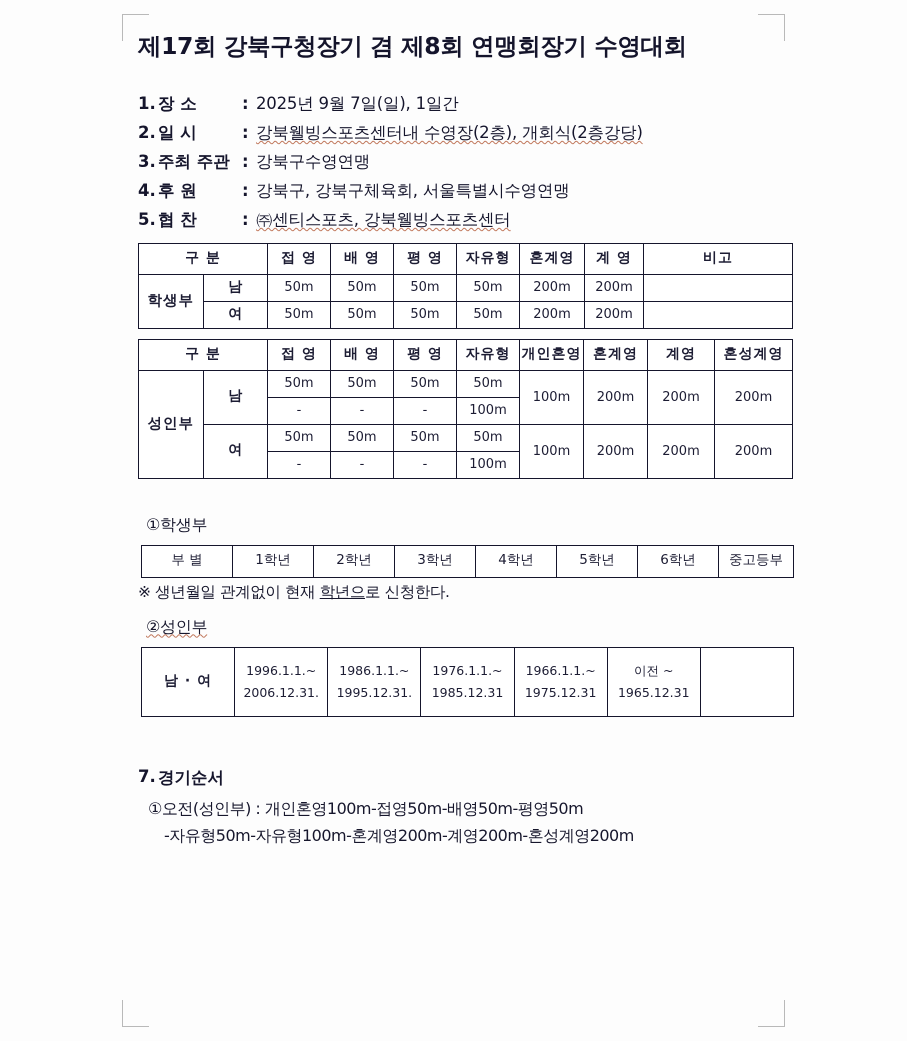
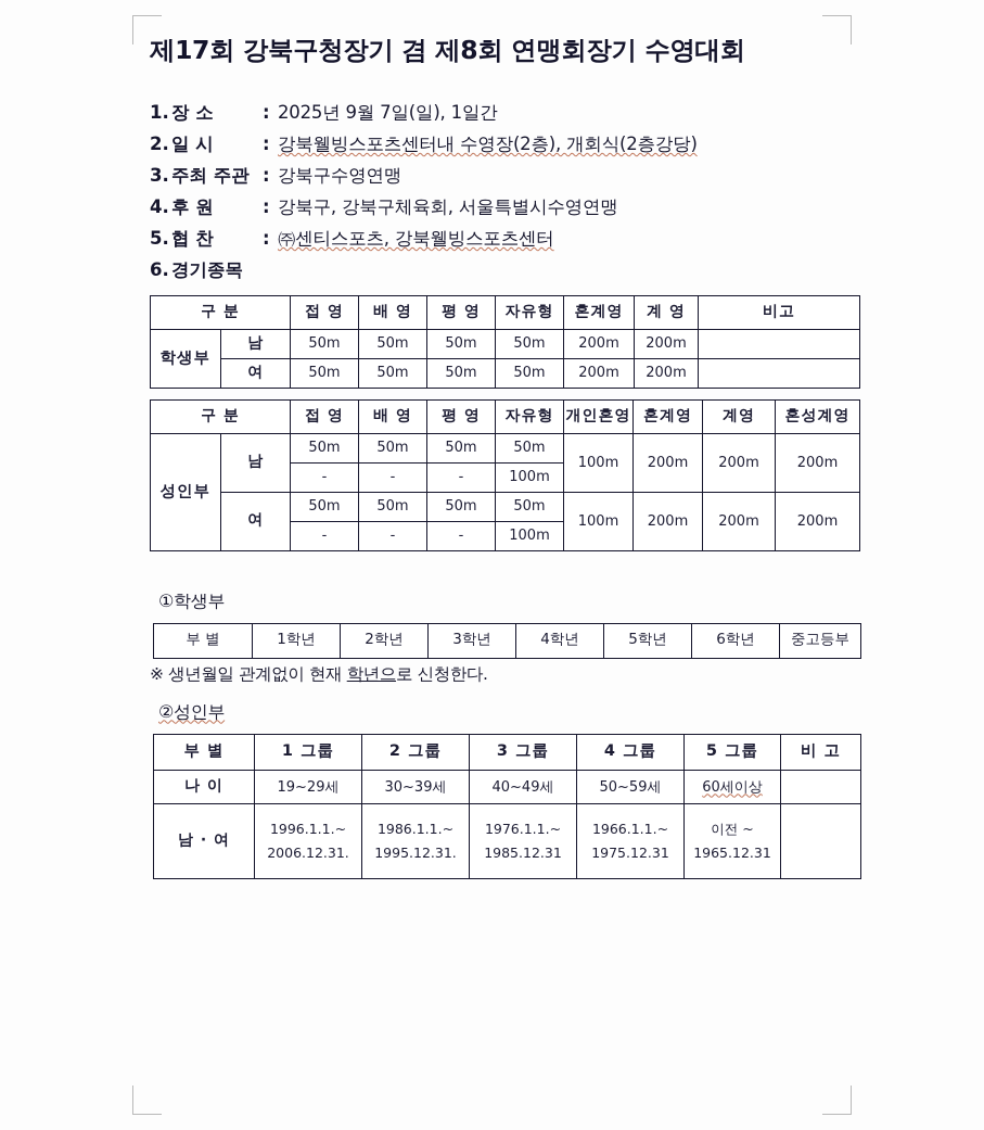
  제17회 강북구청장기 겸 제8회 연맹회장기 수영대회
  1.
  장 소
  :
  2025년 9월 7일(일), 1일간
  2.
  일 시
  :
  강북웰빙스포츠센터내 수영장(2층), 개회식(2층강당)
  3.
  주최 주관
  :
  강북구수영연맹
  4.
  후 원
  :
  강북구, 강북구체육회, 서울특별시수영연맹
  5.
  협 찬
  :
  ㈜센티스포츠, 강북웰빙스포츠센터
+ 6.
+ 경기종목
  구 분	접 영	배 영	평 영	자유형	혼계영	계 영	비고
  학생부	남	50m	50m	50m	50m	200m	200m
  여	50m	50m	50m	50m	200m	200m
  구 분	접 영	배 영	평 영	자유형	개인혼영	혼계영	계영	혼성계영
  성인부	남	50m	50m	50m	50m	100m	200m	200m	200m
  -	-	-	100m
  여	50m	50m	50m	50m	100m	200m	200m	200m
  -	-	-	100m
  ①학생부
  부 별	1학년	2학년	3학년	4학년	5학년	6학년	중고등부
  ※ 생년월일 관계없이 현재 학년으로 신청한다.
  ②성인부
+ 부 별	1 그룹	2 그룹	3 그룹	4 그룹	5 그룹	비 고
+ 나 이	19~29세	30~39세	40~49세	50~59세	60세이상
  남 · 여	1996.1.1.~2006.12.31.	1986.1.1.~1995.12.31.	1976.1.1.~1985.12.31	1966.1.1.~1975.12.31	이전 ~1965.12.31
- 7.
- 경기순서
- ①오전(성인부) : 개인혼영100m-접영50m-배영50m-평영50m
- -자유형50m-자유형100m-혼계영200m-계영200m-혼성계영200m
